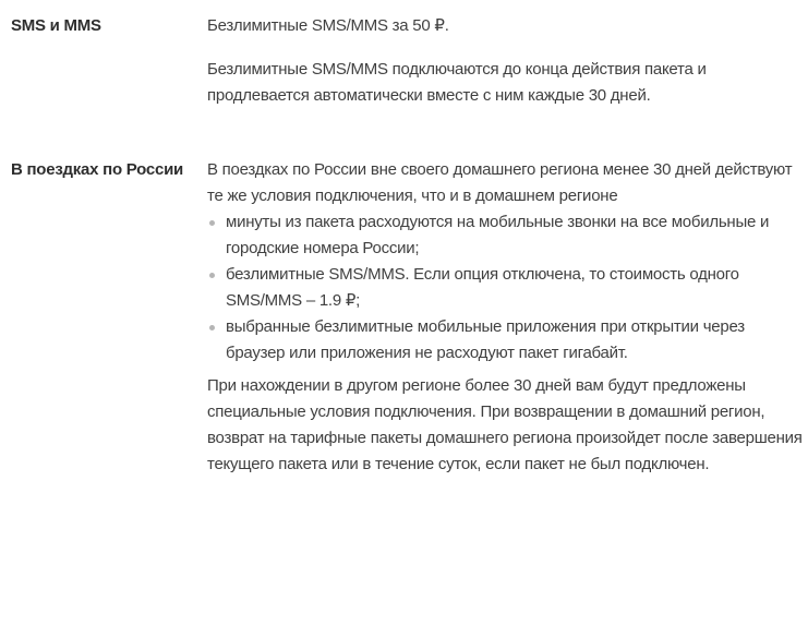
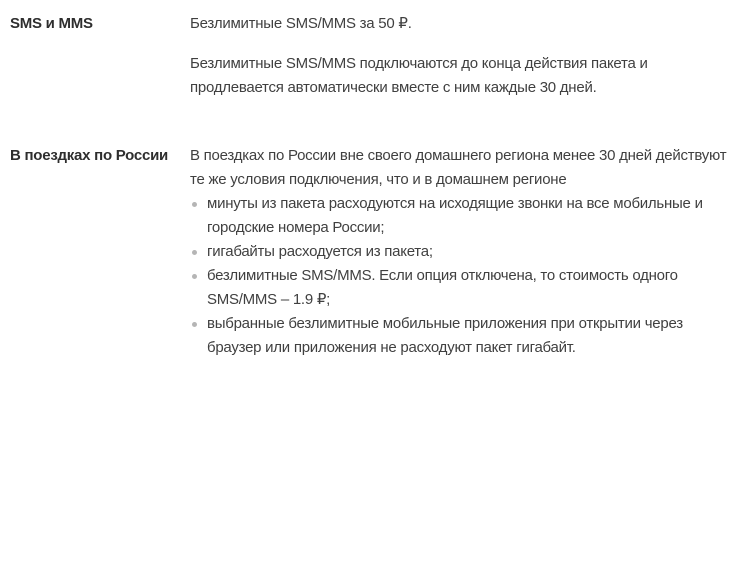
  SMS и MMS
  Безлимитные SMS/MMS за 50 ₽.
  Безлимитные SMS/MMS подключаются до конца действия пакета и продлевается автоматически вместе с ним каждые 30 дней.
  В поездках по России
  В поездках по России вне своего домашнего региона менее 30 дней действуют те же условия подключения, что и в домашнем регионе
- минуты из пакета расходуются на мобильные звонки на все мобильные и городские номера России;
+ минуты из пакета расходуются на исходящие звонки на все мобильные и городские номера России;
+ гигабайты расходуется из пакета;
  безлимитные SMS/MMS. Если опция отключена, то стоимость одного SMS/MMS – 1.9 ₽;
  выбранные безлимитные мобильные приложения при открытии через браузер или приложения не расходуют пакет гигабайт.
- При нахождении в другом регионе более 30 дней вам будут предложены специальные условия подключения. При возвращении в домашний регион, возврат на тарифные пакеты домашнего региона произойдет после завершения текущего пакета или в течение суток, если пакет не был подключен.
